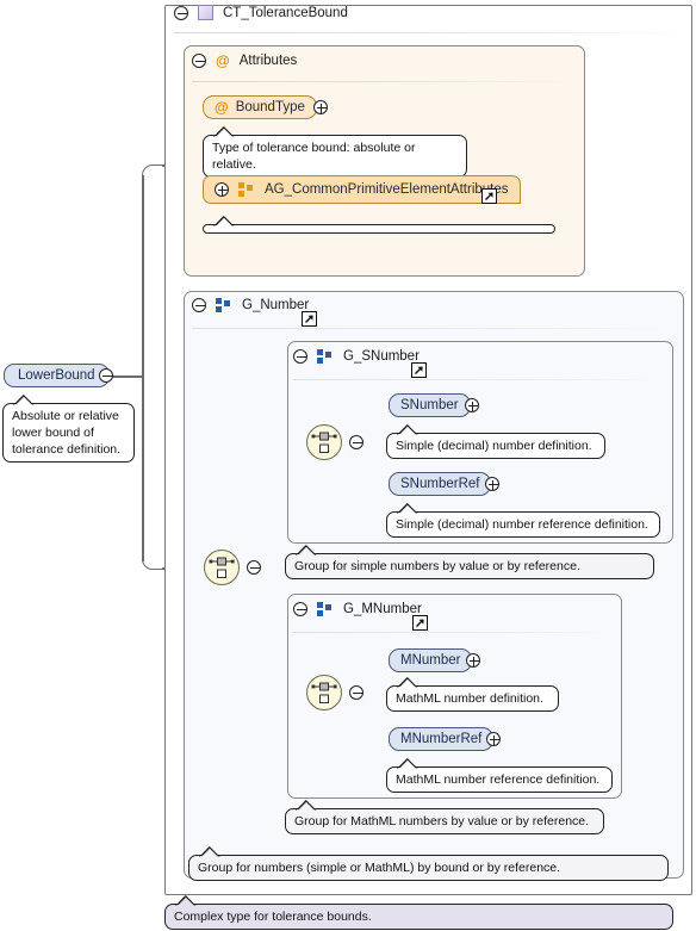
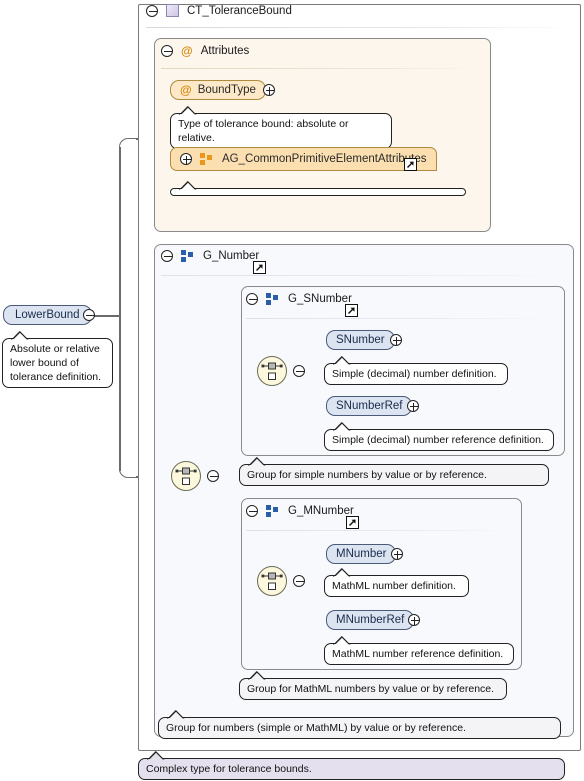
  CT_ToleranceBound
  @
  Attributes
  @
  BoundType
  Type of tolerance bound: absolute or relative.
  AG_CommonPrimitiveElementAttribes
  G_Number
  G_SNumber
  SNumber
  Simple (decimal) number definition.
  SNumberRef
  Simple (decimal) number reference definition.
  Group for simple numbers by value or by reference.
  G_MNumber
  MNumber
  MathML number definition.
  MNumberRef
  MathML number reference definition.
  Group for MathML numbers by value or by reference.
- Group for numbers (simple or MathML) by bound or by reference.
+ Group for numbers (simple or MathML) by value or by reference.
  Complex type for tolerance bounds.
  LowerBound
  Absolute or relative lower bound of tolerance definition.
